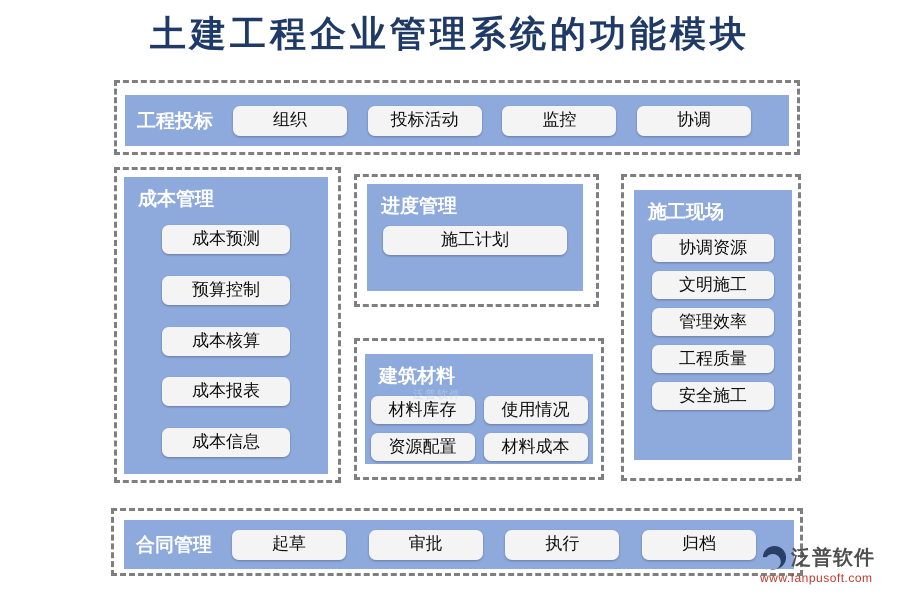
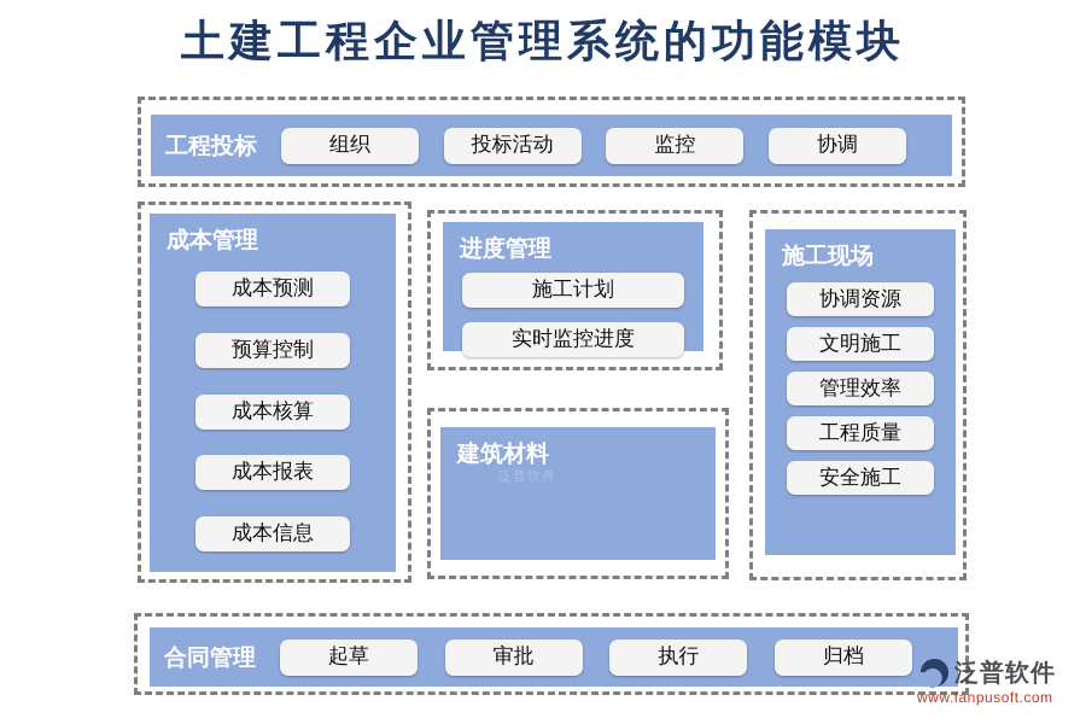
  土建工程企业管理系统的功能模块
  工程投标
  组织
  投标活动
  监控
  协调
  成本管理
  成本预测
  预算控制
  成本核算
  成本报表
  成本信息
  进度管理
  施工计划
+ 实时监控进度
  泛普软件
  建筑材料
- 材料库存
- 使用情况
- 资源配置
- 材料成本
  施工现场
  协调资源
  文明施工
  管理效率
  工程质量
  安全施工
  合同管理
  起草
  审批
  执行
  归档
  泛普软件
  www.fanpusoft.com
